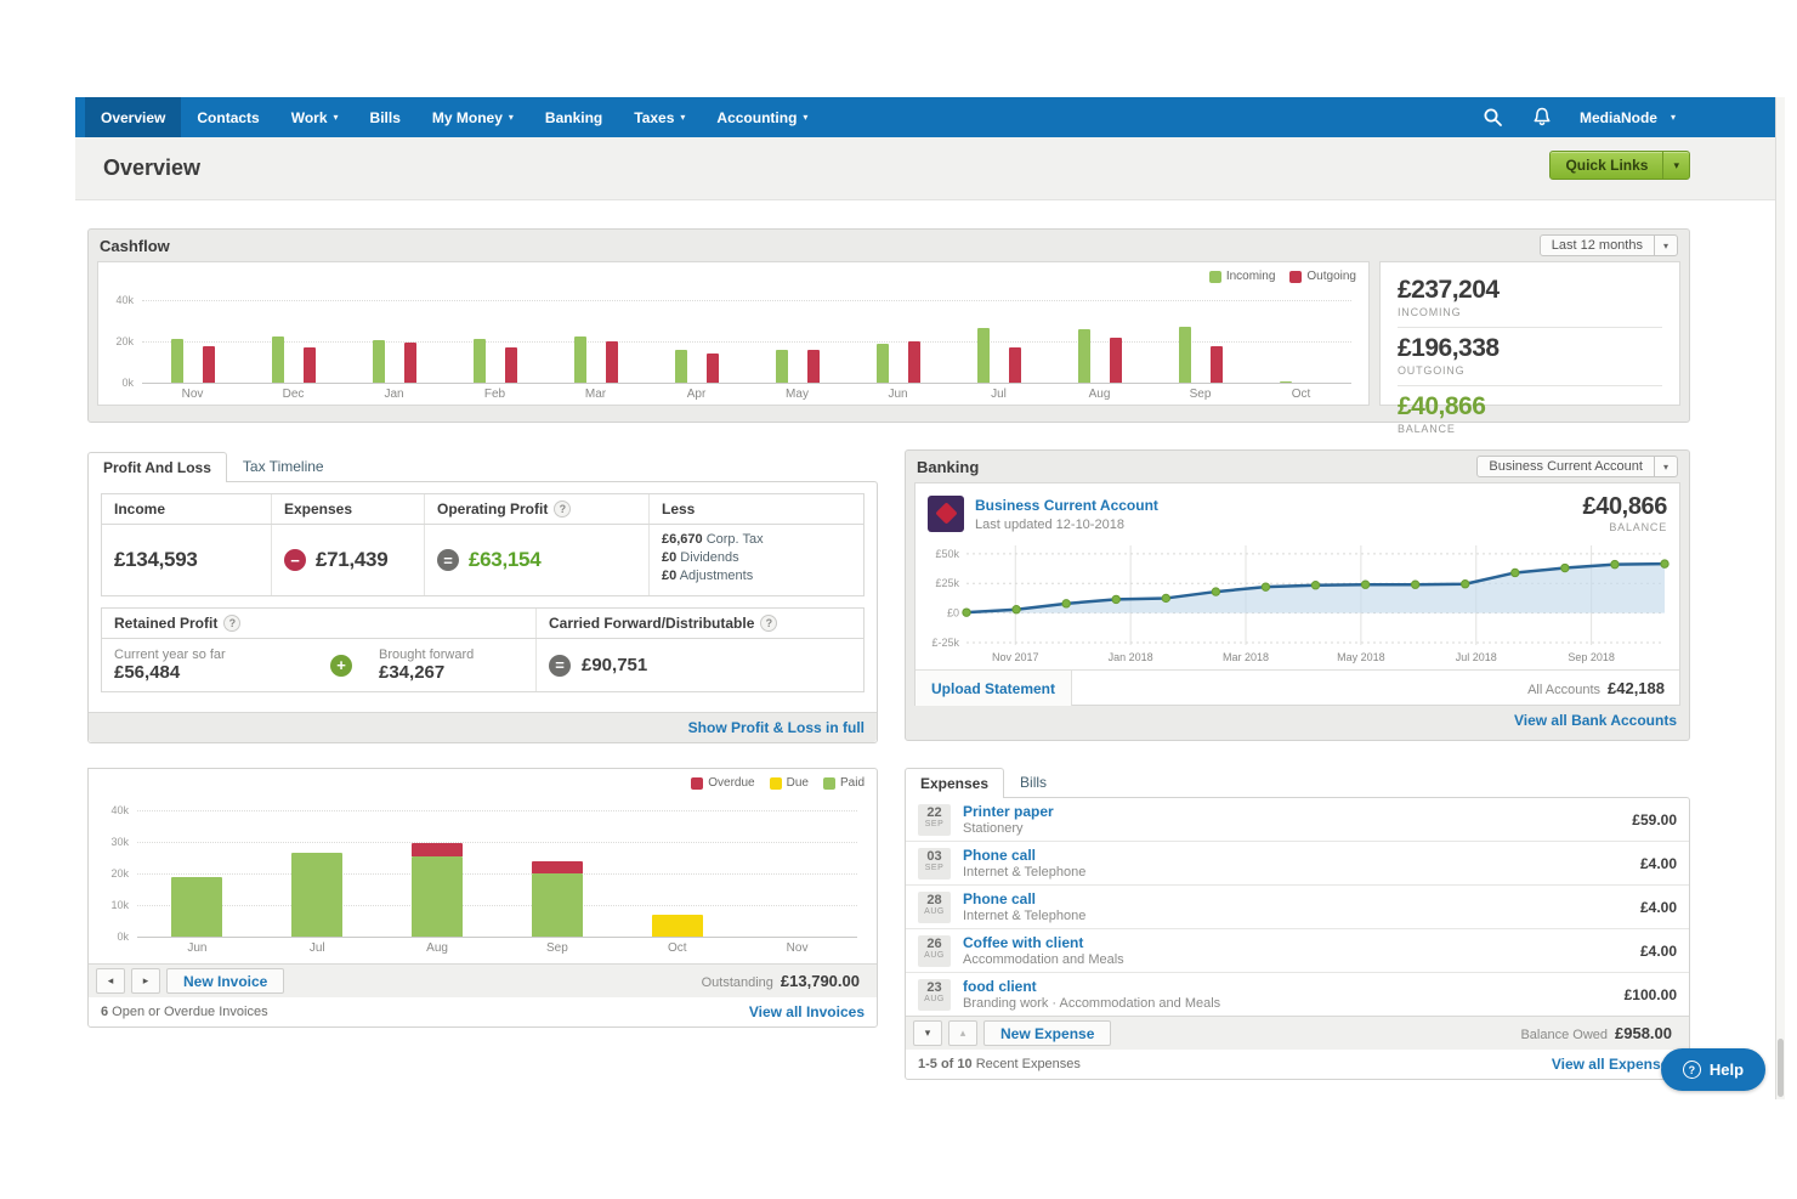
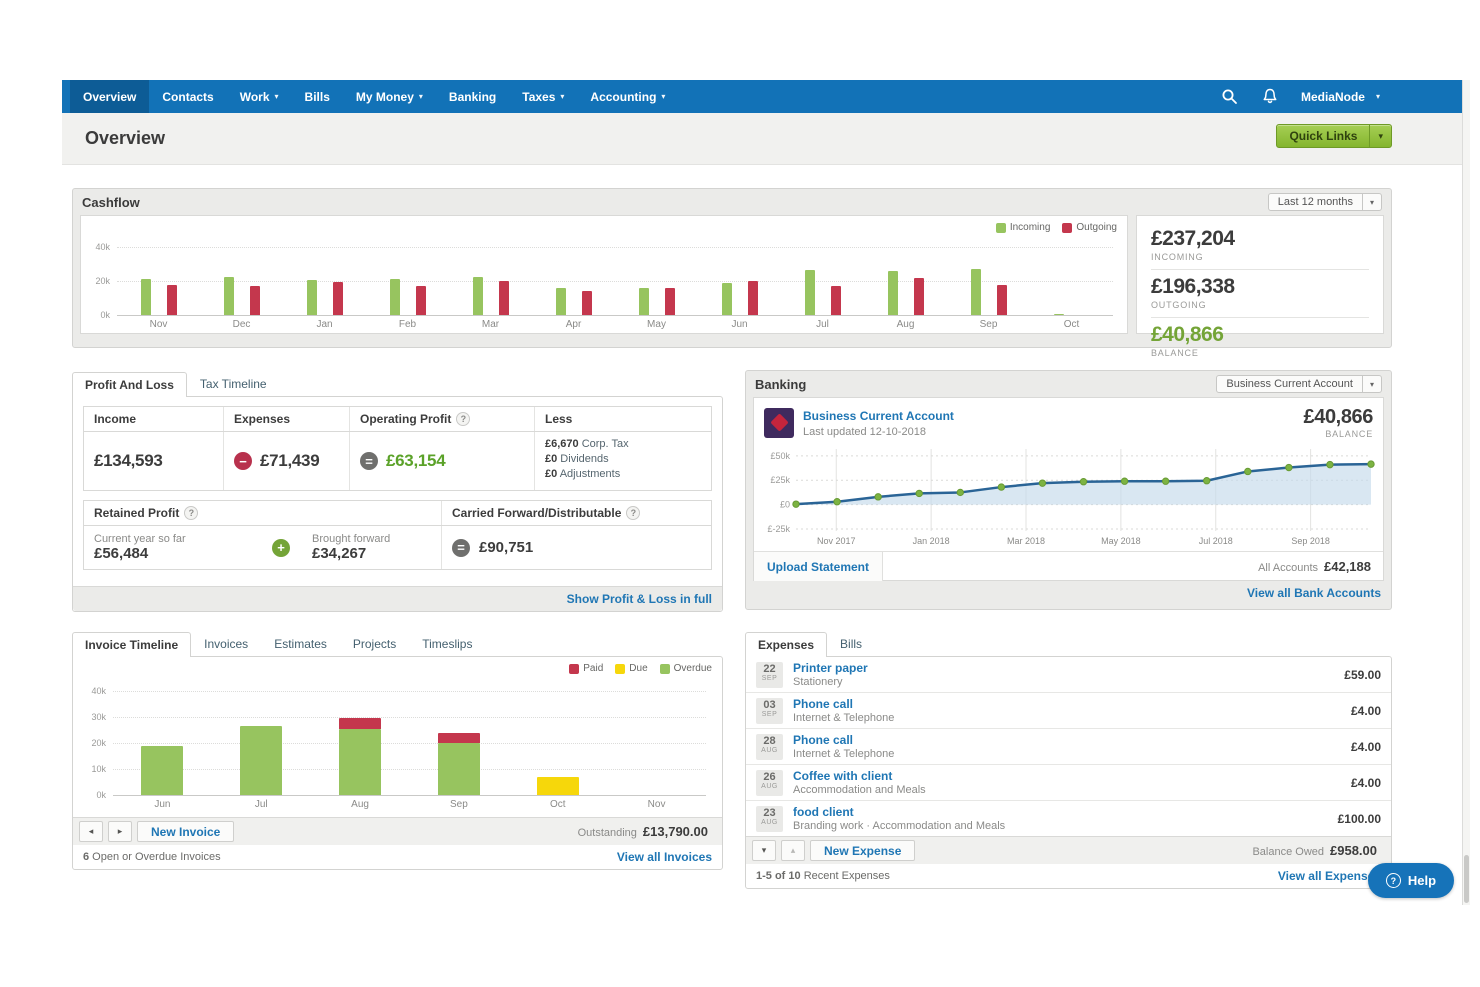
  Overview
  Contacts
  Work
  ▾
  Bills
  My Money
  ▾
  Banking
  Taxes
  ▾
  Accounting
  ▾
  MediaNode
  ▾
  Overview
  Quick Links
  ▾
  Cashflow
  Last 12 months
  ▾
  Incoming
  Outgoing
  0k
  20k
  40k
  Nov
  Dec
  Jan
  Feb
  Mar
  Apr
  May
  Jun
  Jul
  Aug
  Sep
  Oct
  £237,204
  INCOMING
  £196,338
  OUTGOING
  £40,866
  BALANCE
  Profit And Loss
  Tax Timeline
  Income
  Expenses
  Operating Profit
  ?
  Less
  £134,593
  −
  £71,439
  =
  £63,154
  £6,670 Corp. Tax
  £0 Dividends
  £0 Adjustments
  Retained Profit
  ?
  Carried Forward/Distributable
  ?
  Current year so far
  £56,484
  +
  Brought forward
  £34,267
  =
  £90,751
  Show Profit & Loss in full
  Banking
  Business Current Account
  ▾
  Business Current Account
  Last updated 12-10-2018
  £40,866
  BALANCE
  £50k
  £25k
  £0
  £-25k
  Nov 2017
  Jan 2018
  Mar 2018
  May 2018
  Jul 2018
  Sep 2018
  Upload Statement
  All Accounts
  £42,188
  View all Bank Accounts
+ Invoice Timeline
+ Invoices
+ Estimates
+ Projects
+ Timeslips
- Overdue
+ Paid
  Due
- Paid
+ Overdue
  0k
  10k
  20k
  30k
  40k
  Jun
  Jul
  Aug
  Sep
  Oct
  Nov
  ◂
  ▸
  New Invoice
  Outstanding
  £13,790.00
  6 Open or Overdue Invoices
  View all Invoices
  Expenses
  Bills
  22
  Printer paper
  Stationery
  £59.00
  03
  Phone call
  Internet & Telephone
  £4.00
  28
  Phone call
  Internet & Telephone
  £4.00
  26
  Coffee with client
  Accommodation and Meals
  £4.00
  23
  food client
  Branding work · Accommodation and Meals
  £100.00
  ▾
  ▴
  New Expense
  Balance Owed
  £958.00
  1-5 of 10 Recent Expenses
  View all Expens
  ?
  Help
